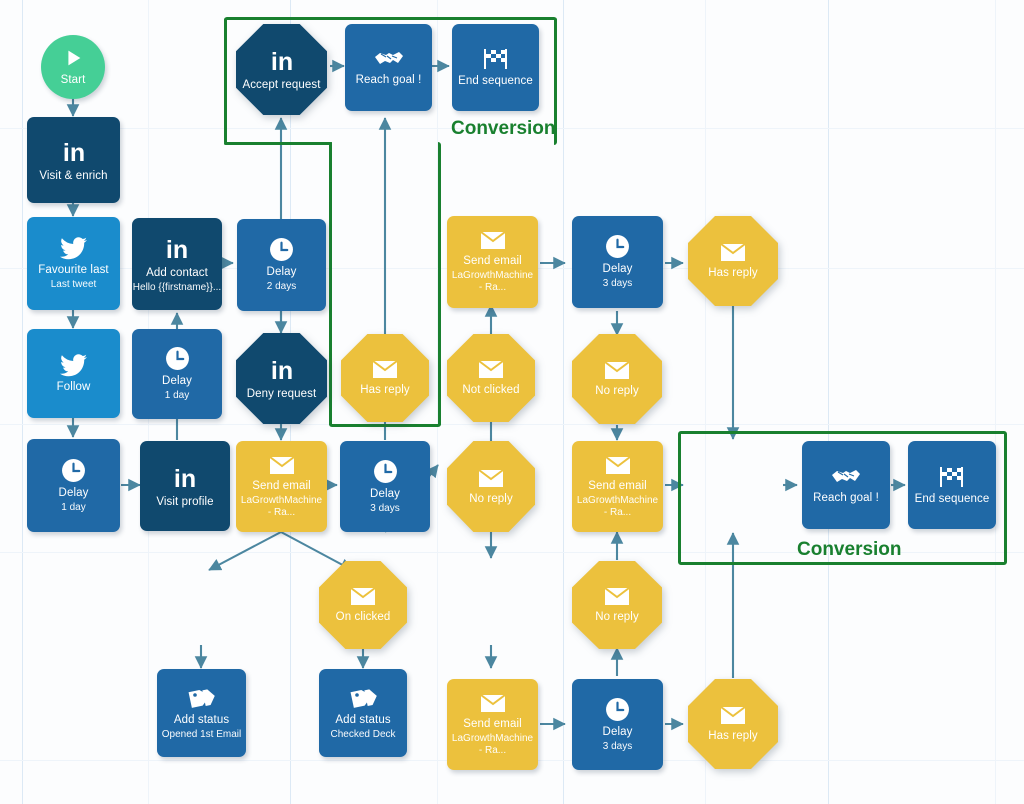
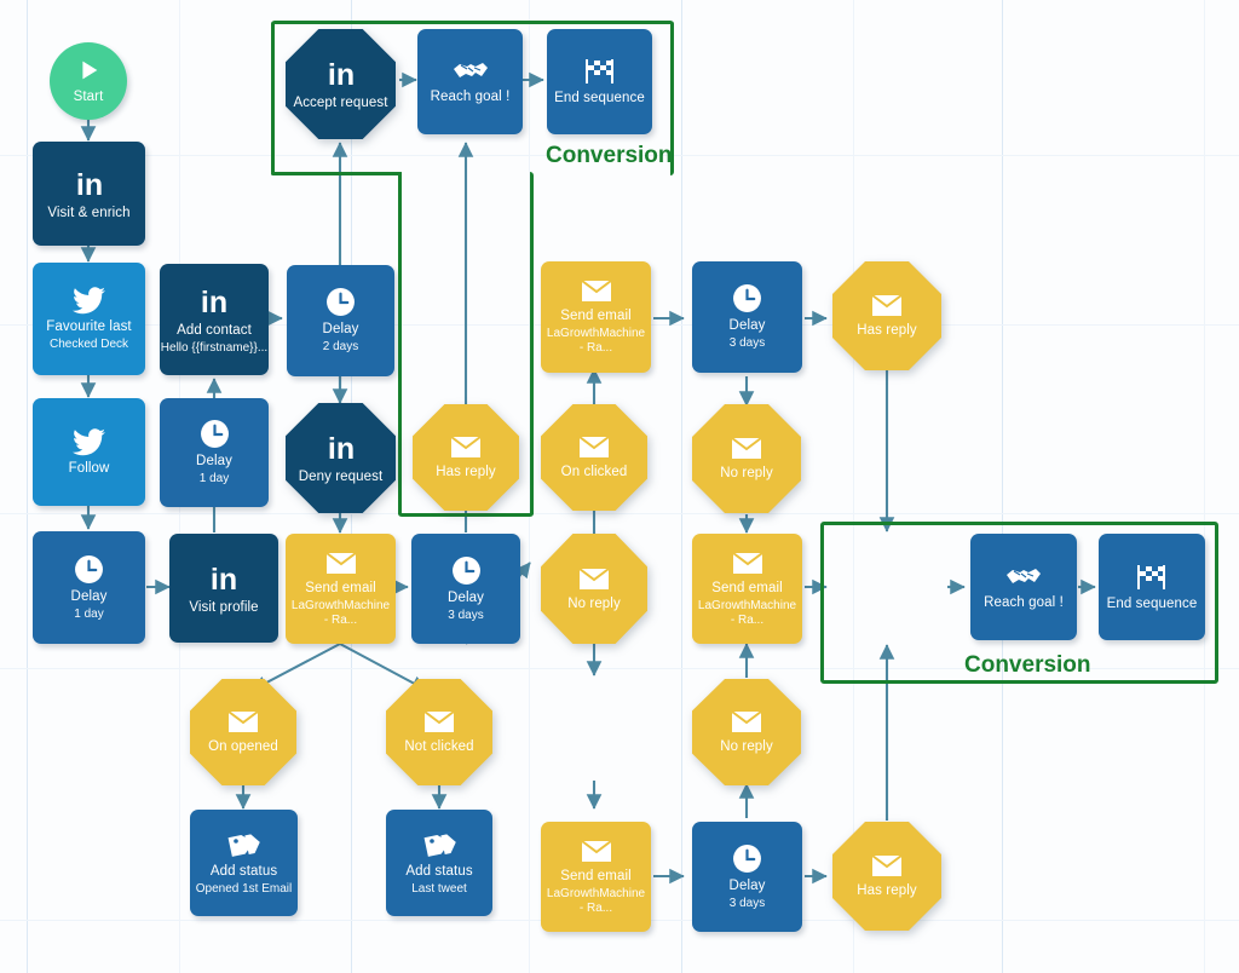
  Conversion
  Conversion
  Start
  in
  Visit & enrich
  Favourite last
- Last tweet
+ Checked Deck
  Follow
  Delay
  1 day
  in
  Add contact
  Hello {{firstname}}...
  Delay
  1 day
  in
  Visit profile
  Delay
  2 days
  in
  Deny request
  in
  Accept request
  Reach goal !
  End sequence
  Has reply
  Send email
  LaGrowthMachine - Ra...
  Delay
  3 days
+ On opened
- On clicked
+ Not clicked
  Add status
  Opened 1st Email
  Add status
- Checked Deck
+ Last tweet
  Send email
  LaGrowthMachine - Ra...
- Not clicked
+ On clicked
  No reply
  Delay
  3 days
  No reply
  Send email
  LaGrowthMachine - Ra...
  No reply
  Has reply
  Reach goal !
  End sequence
  Send email
  LaGrowthMachine - Ra...
  Delay
  3 days
  Has reply
